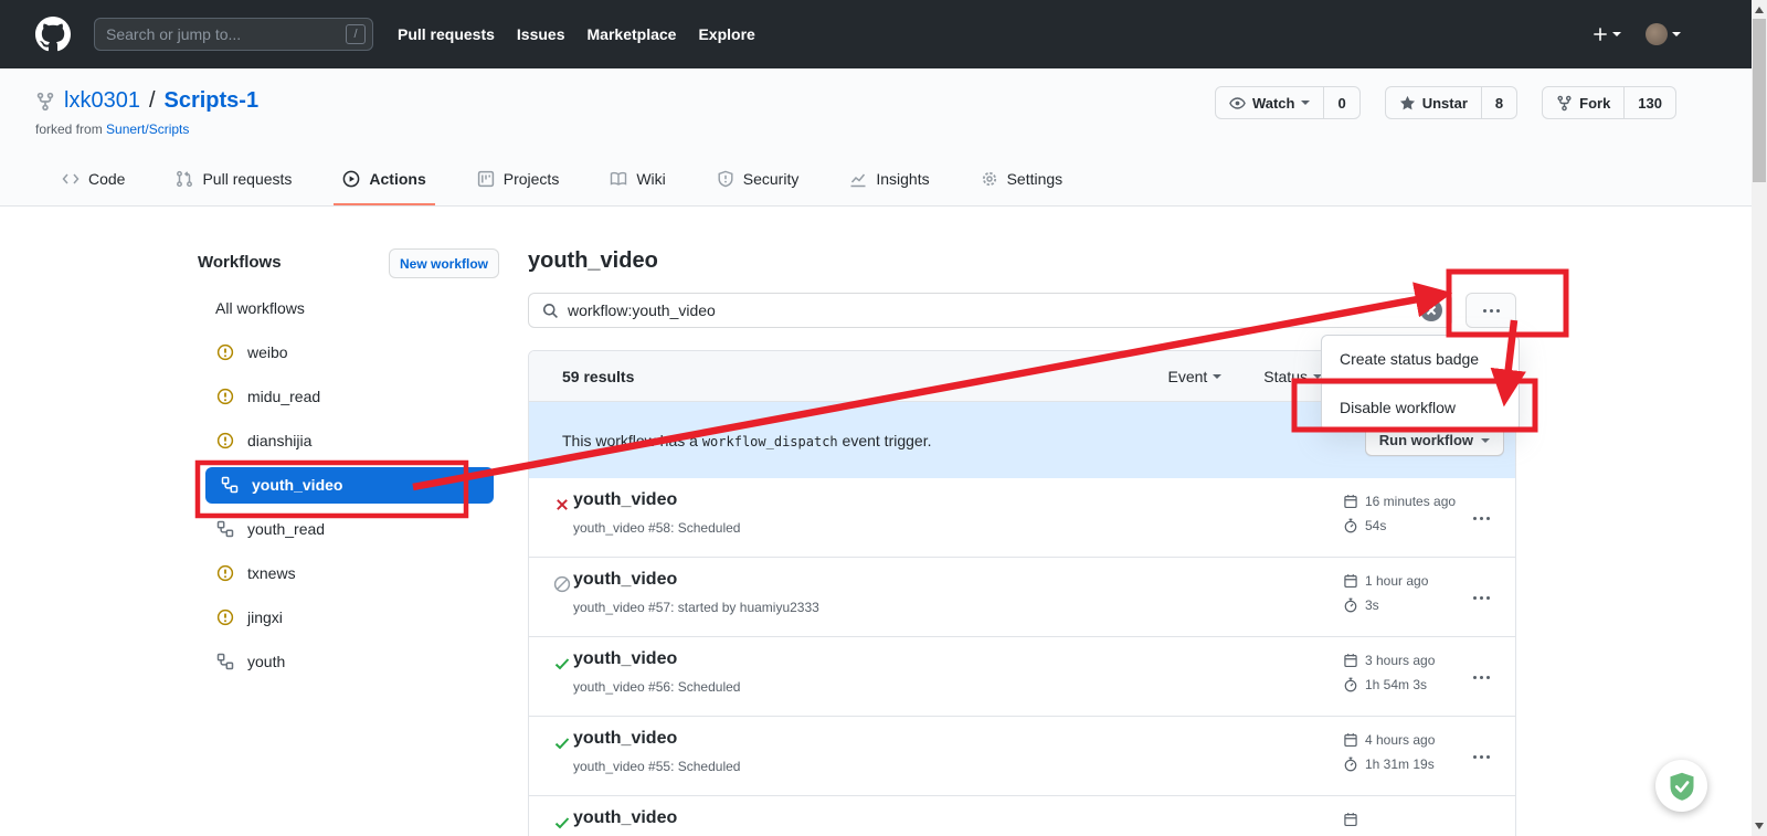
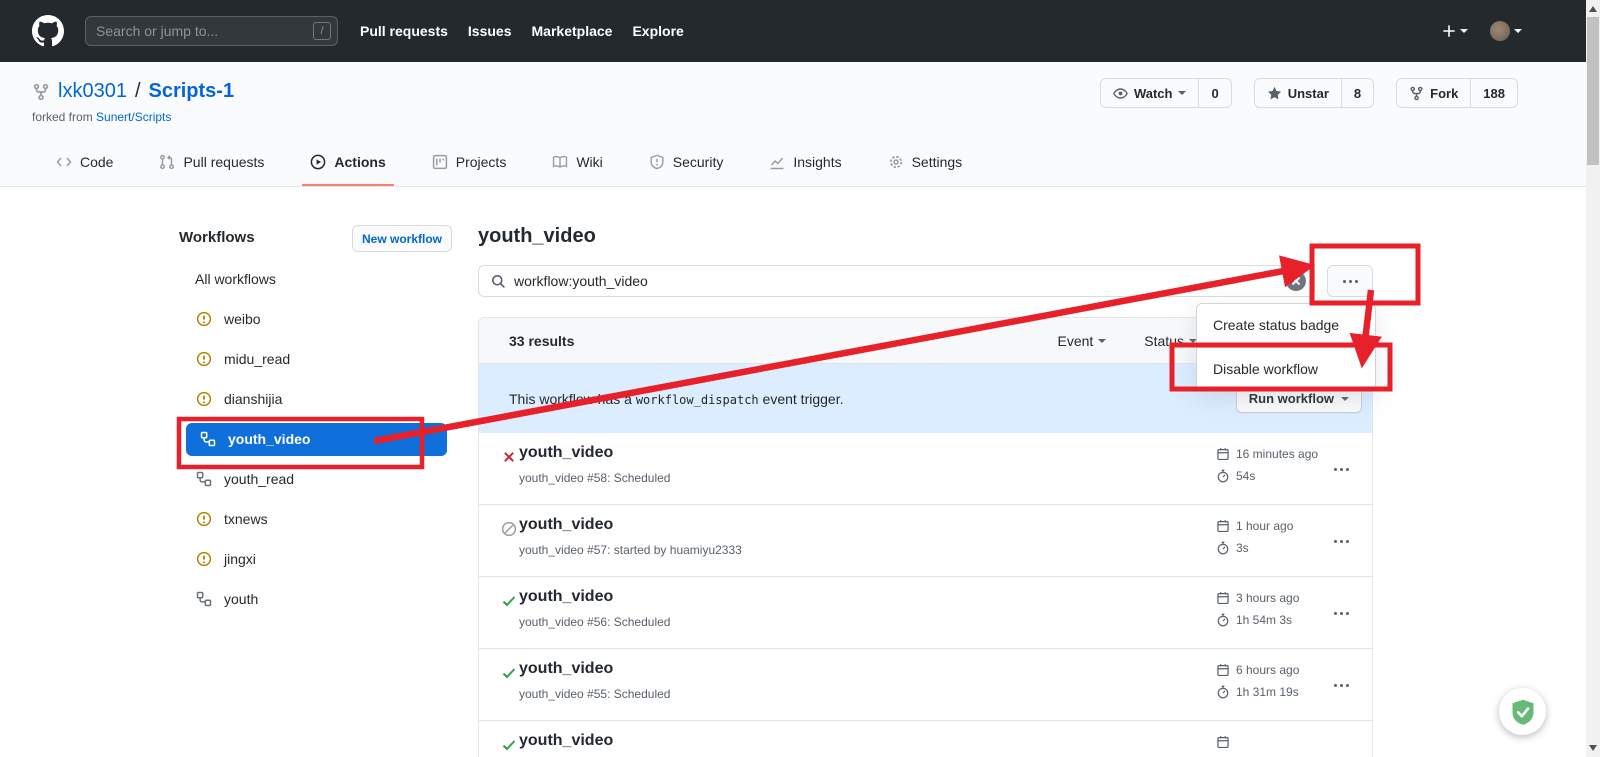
  Search or jump to...
  /
  Pull requests
  Issues
  Marketplace
  Explore
  lxk0301
  /
  Scripts-1
  forked from Sunert/Scripts
  Watch
  0
  Unstar
  8
  Fork
- 130
+ 188
  Code
  Pull requests
  Actions
  Projects
  Wiki
  Security
  Insights
  Settings
  Workflows
  New workflow
  All workflows
  weibo
  midu_read
  dianshijia
  youth_video
  youth_read
  txnews
  jingxi
  youth
  youth_video
  workflow:youth_video
- 59 results
+ 33 results
  Event
  Status
  This workflo a workflow_dispatch event trigger.
  Run workflow
  youth_video
  youth_video #58: Scheduled
  16 minutes ago
  54s
  youth_video
  youth_video #57: started by huamiyu2333
  1 hour ago
  3s
  youth_video
  youth_video #56: Scheduled
  3 hours ago
  1h 54m 3s
  youth_video
  youth_video #55: Scheduled
- 4 hours ago
+ 6 hours ago
  1h 31m 19s
  youth_video
  Create status badge
  Disable workflow
